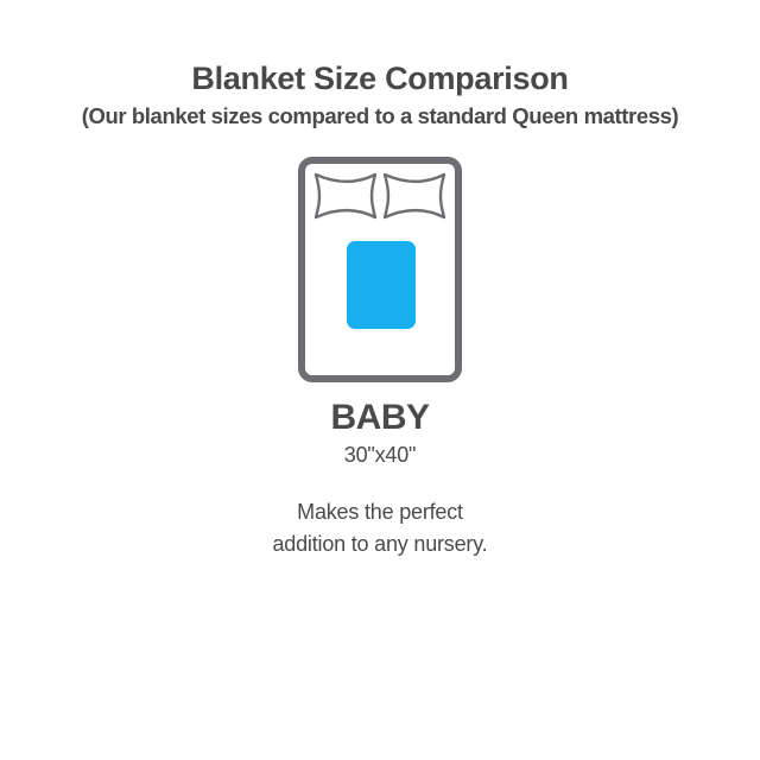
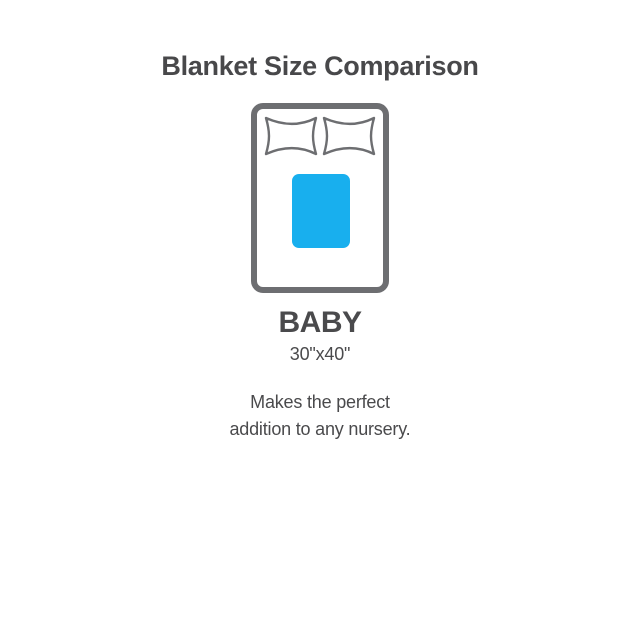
  Blanket Size Comparison
- (Our blanket sizes compared to a standard Queen mattress)
  BABY
  30"x40"
  Makes the perfect addition to any nursery.
